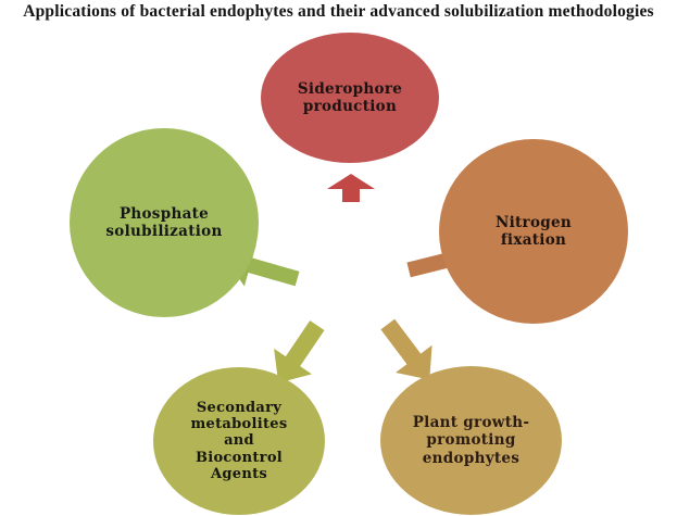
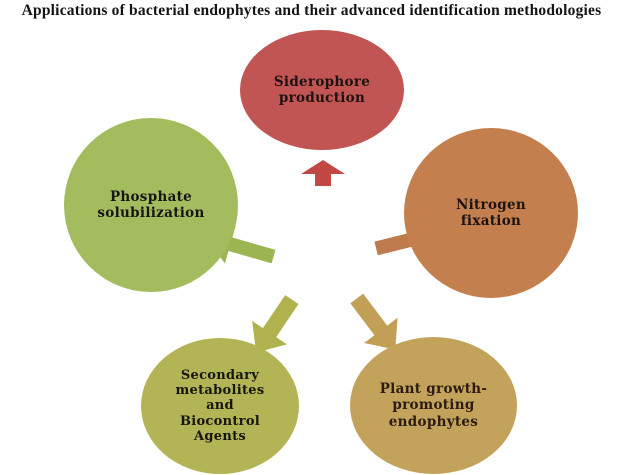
- Applications of bacterial endophytes and their advanced solubilization methodologies
+ Applications of bacterial endophytes and their advanced identification methodologies
  Siderophore
  production
  Phosphate
  solubilization
  Nitrogen
  fixation
  Secondary
  metabolites
  and
  Biocontrol
  Agents
  Plant growth-
  promoting
  endophytes
